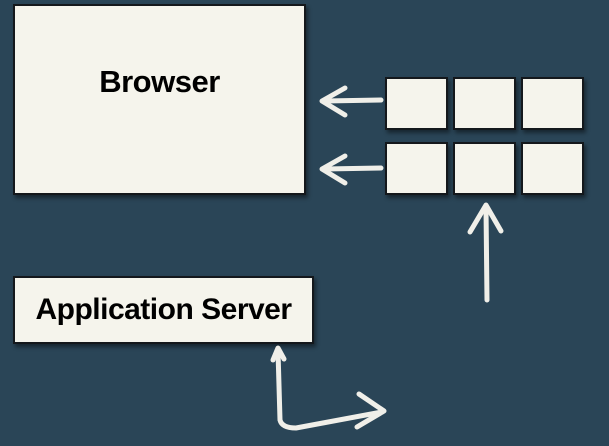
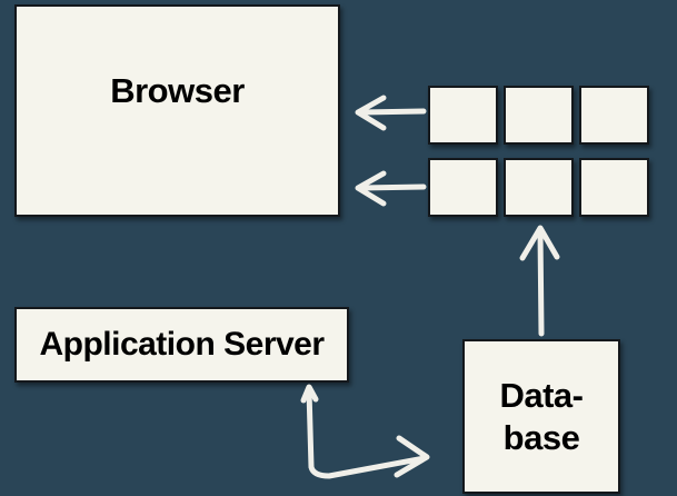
  Browser
  Application Server
+ Data-
+ base
